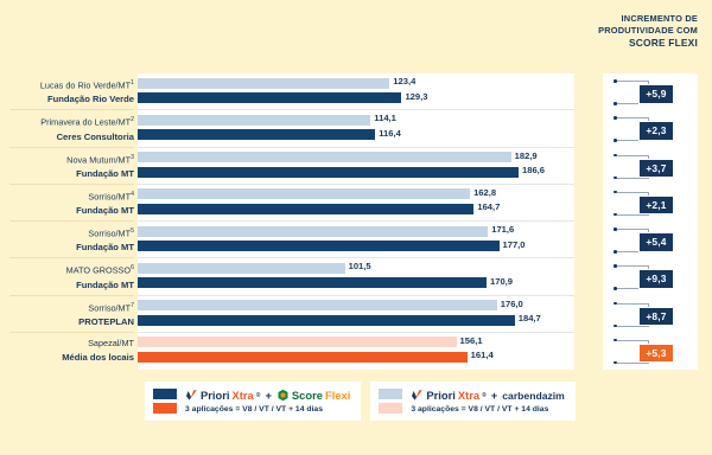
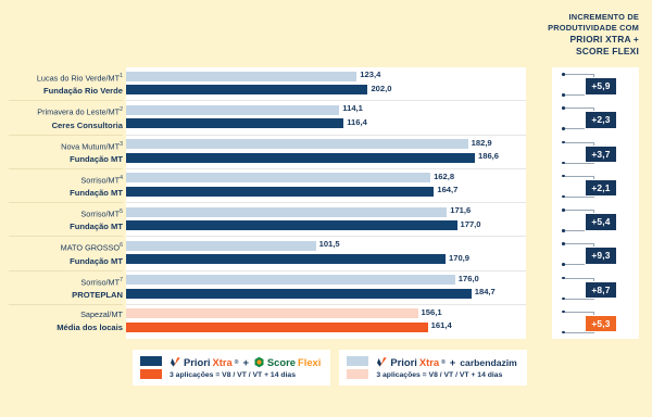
  INCREMENTO DE
  PRODUTIVIDADE COM
+ PRIORI XTRA +
  SCORE FLEXI
  Lucas do Rio Verde/MT
  Fundação Rio Verde
  123,4
- 129,3
+ 202,0
  +5,9
  Primavera do Leste/MT
  Ceres Consultoria
  114,1
  116,4
  +2,3
  Nova Mutum/MT
  Fundação MT
  182,9
  186,6
  +3,7
  Sorriso/MT
  Fundação MT
  162,8
  164,7
  +2,1
  Sorriso/MT
  Fundação MT
  171,6
  177,0
  +5,4
  MATO GROSSO
  Fundação MT
  101,5
  170,9
  +9,3
  Sorriso/MT
  PROTEPLAN
  176,0
  184,7
  +8,7
  Sapezal/MT
  Média dos locais
  156,1
  161,4
  +5,3
  Priori
  Xtra
  +
  Score
  Flexi
  Priori
  Xtra
  +
  carbendazim
